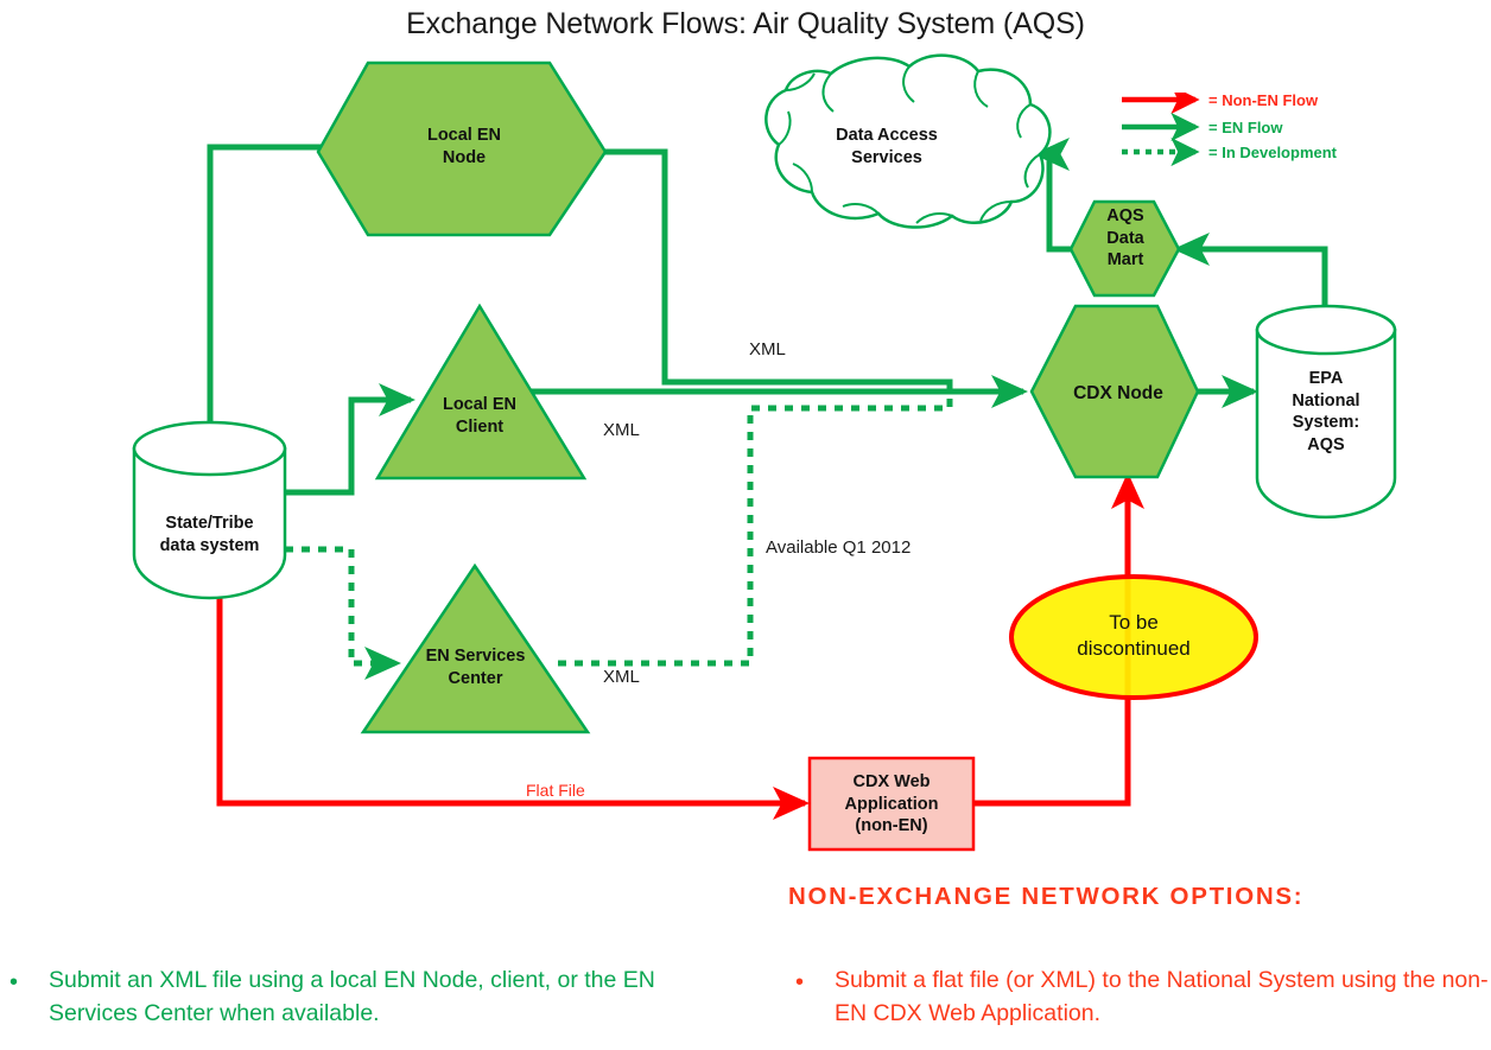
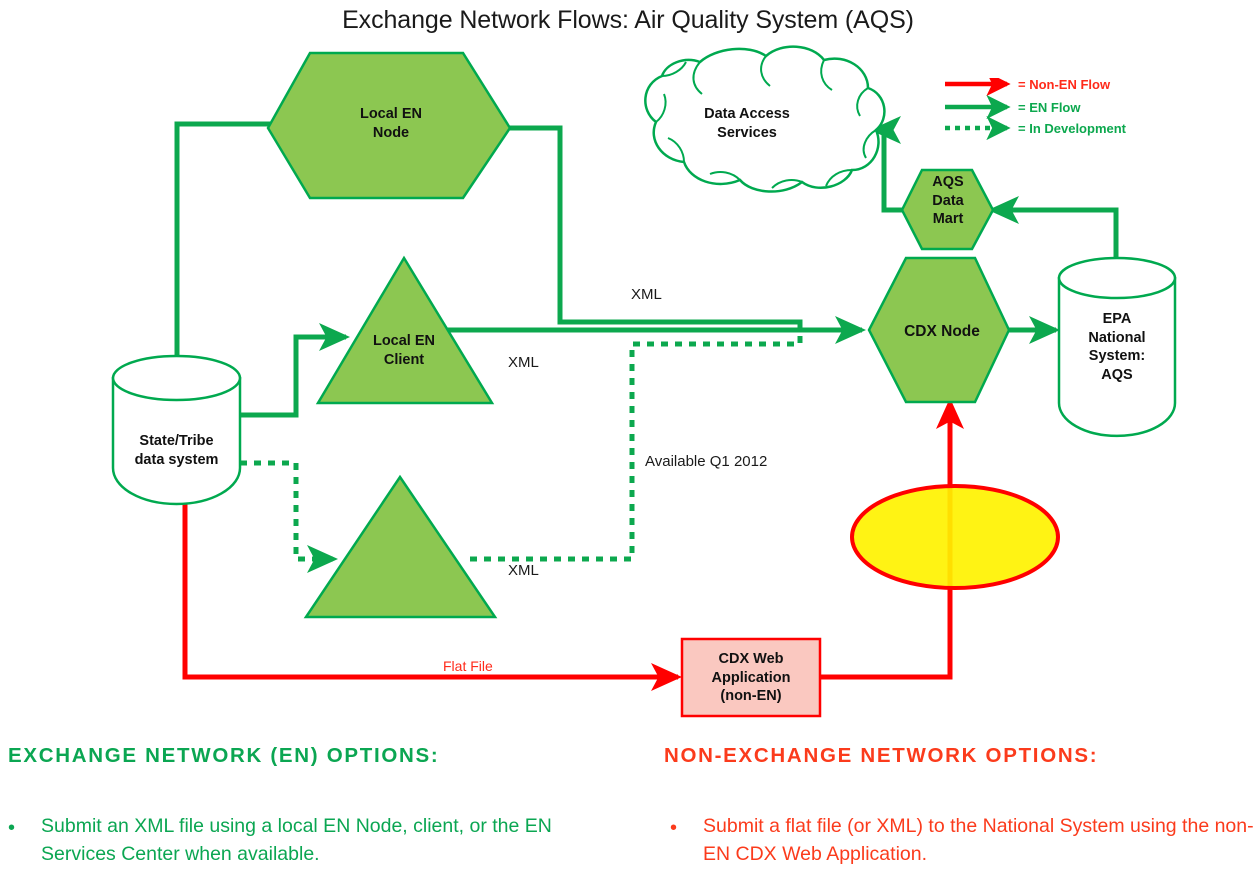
  Exchange Network Flows: Air Quality System (AQS)
  Local EN
  Node
  Data Access
  Services
  AQS
  Data
  Mart
  CDX Node
  EPA
  National
  System:
  AQS
  State/Tribe
  data system
  Local EN
  Client
- EN Services
- Center
- To be
- discontinued
  CDX Web
  Application
  (non-EN)
  XML
  XML
  XML
  Available Q1 2012
  Flat File
  = Non-EN Flow
  = EN Flow
  = In Development
+ EXCHANGE NETWORK (EN) OPTIONS:
  NON-EXCHANGE NETWORK OPTIONS:
  •
  Submit an XML file using a local EN Node, client, or the EN Services Center when available.
  •
  Submit a flat file (or XML) to the National System using the non-EN CDX Web Application.
